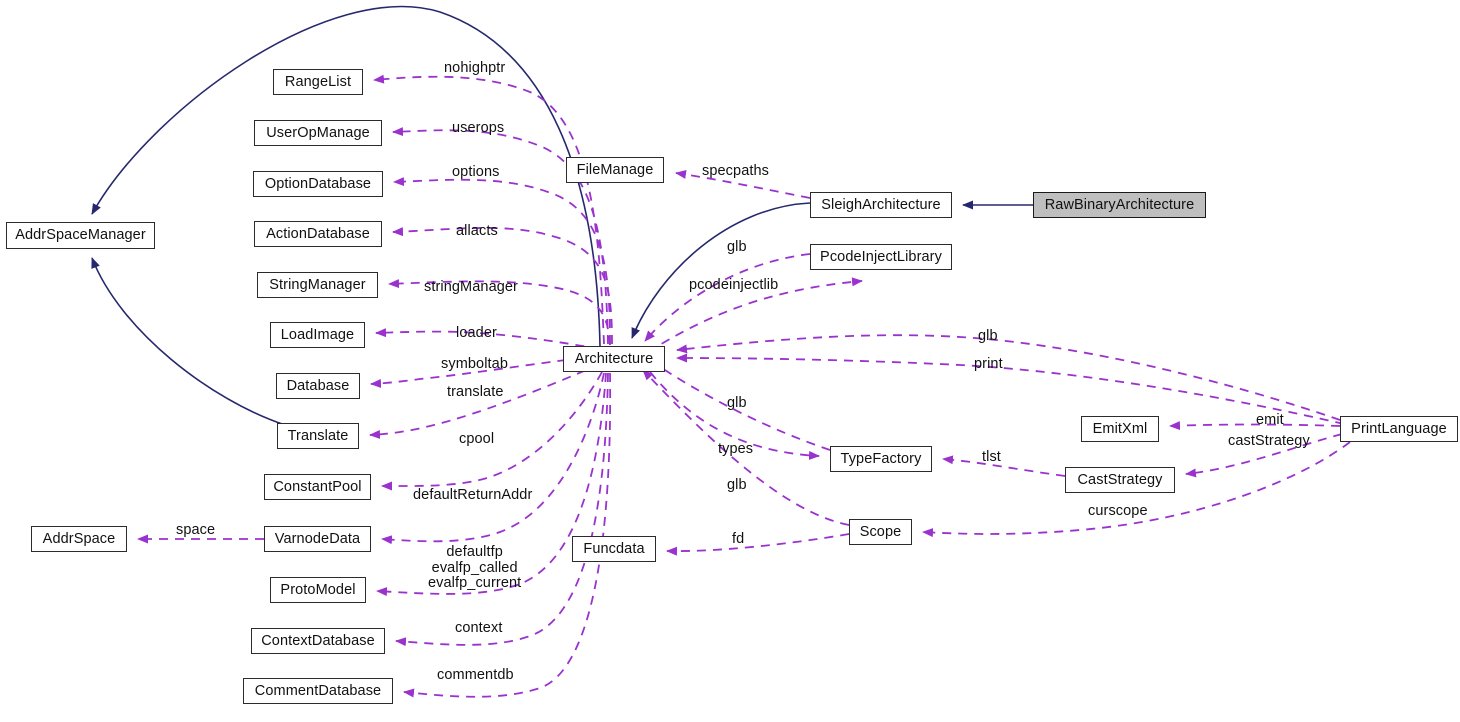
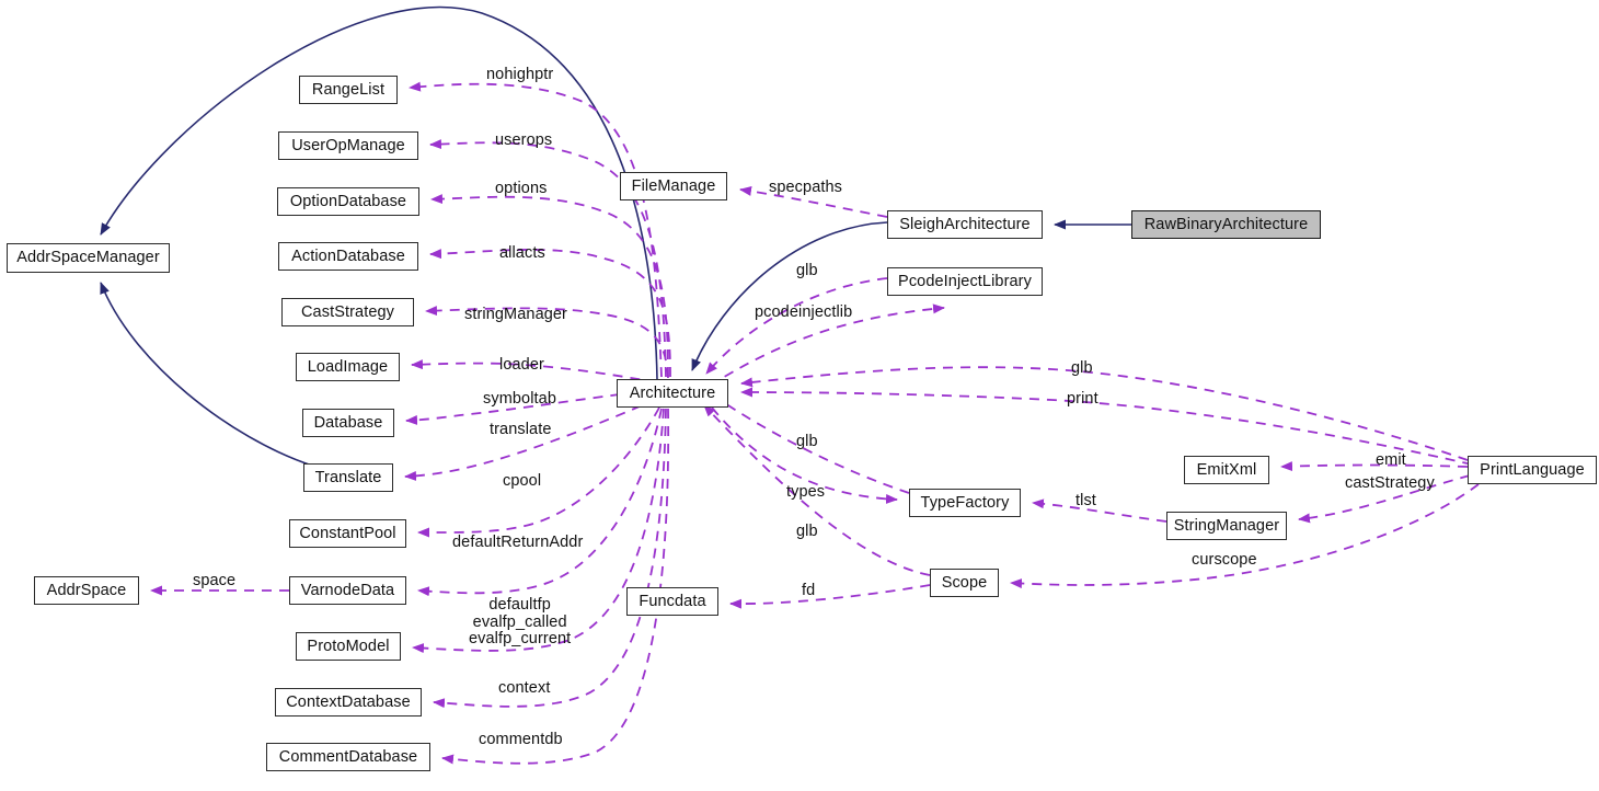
  AddrSpaceManager
  RangeList
  UserOpManage
  OptionDatabase
  ActionDatabase
- StringManager
+ CastStrategy
  LoadImage
  Database
  Translate
  ConstantPool
  AddrSpace
  VarnodeData
  ProtoModel
  ContextDatabase
  CommentDatabase
  FileManage
  Architecture
  Funcdata
  SleighArchitecture
  PcodeInjectLibrary
  TypeFactory
  Scope
  RawBinaryArchitecture
  EmitXml
- CastStrategy
+ StringManager
  PrintLanguage
  nohighptr
  userops
  options
  allacts
  stringManager
  loader
  symboltab
  translate
  cpool
  defaultReturnAddr
  space
  defaultfp
  evalfp_called
  evalfp_current
  context
  commentdb
  specpaths
  glb
  pcodeinjectlib
  glb
  types
  glb
  fd
  tlst
  glb
  print
  emit
  castStrategy
  curscope
